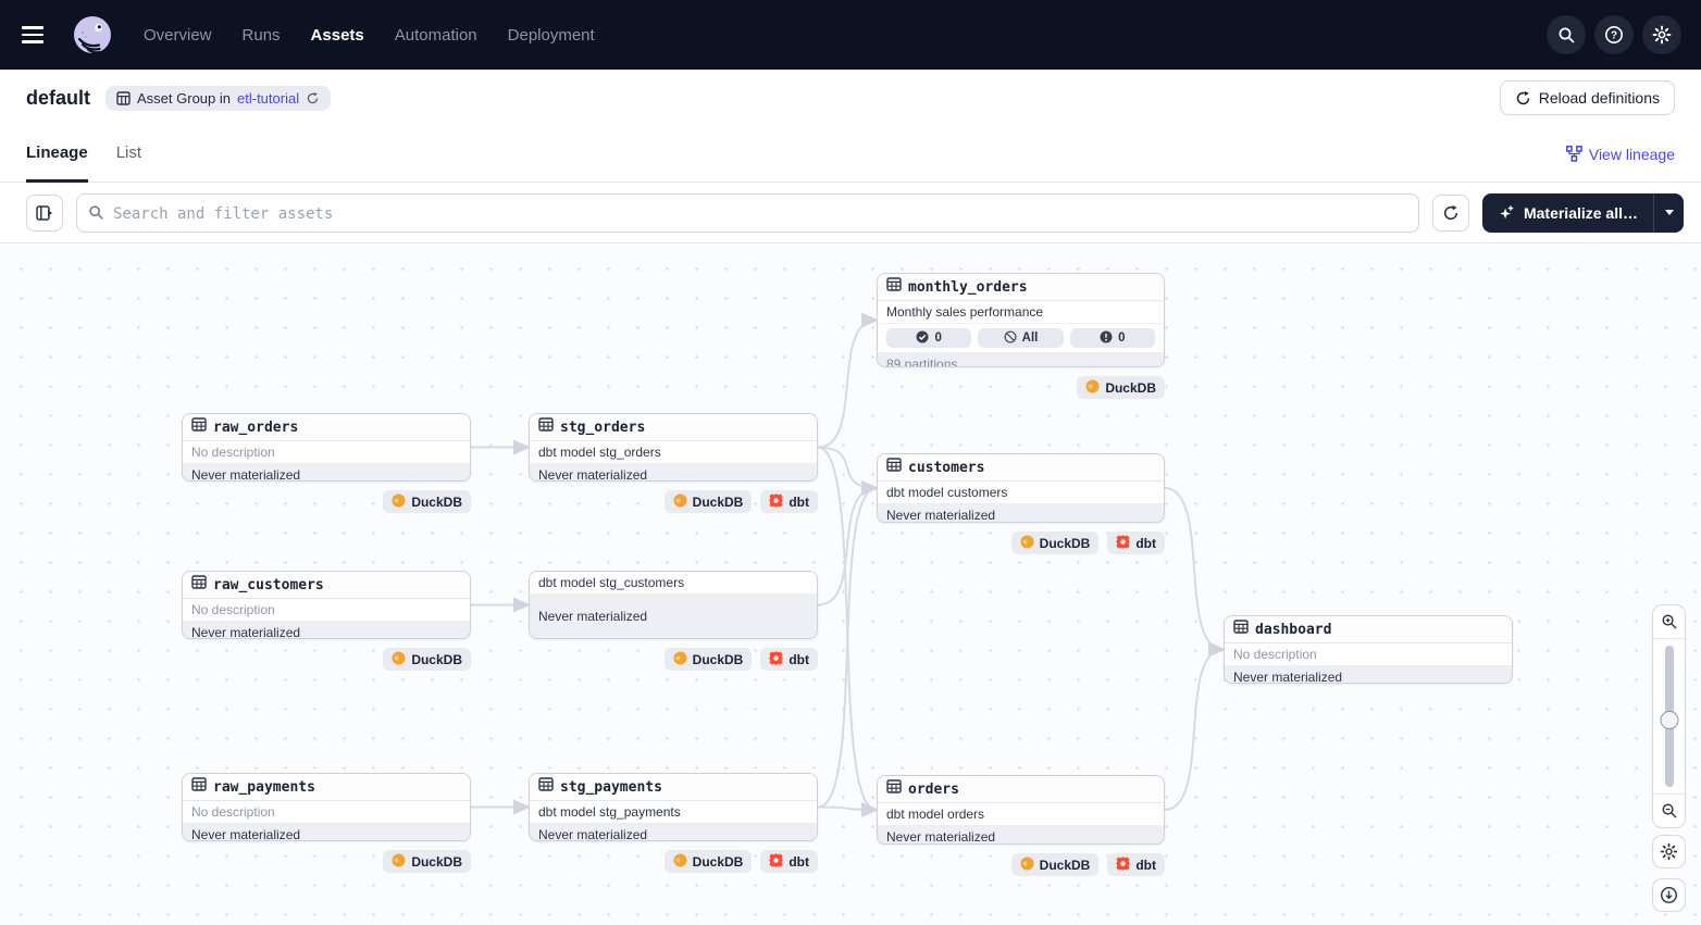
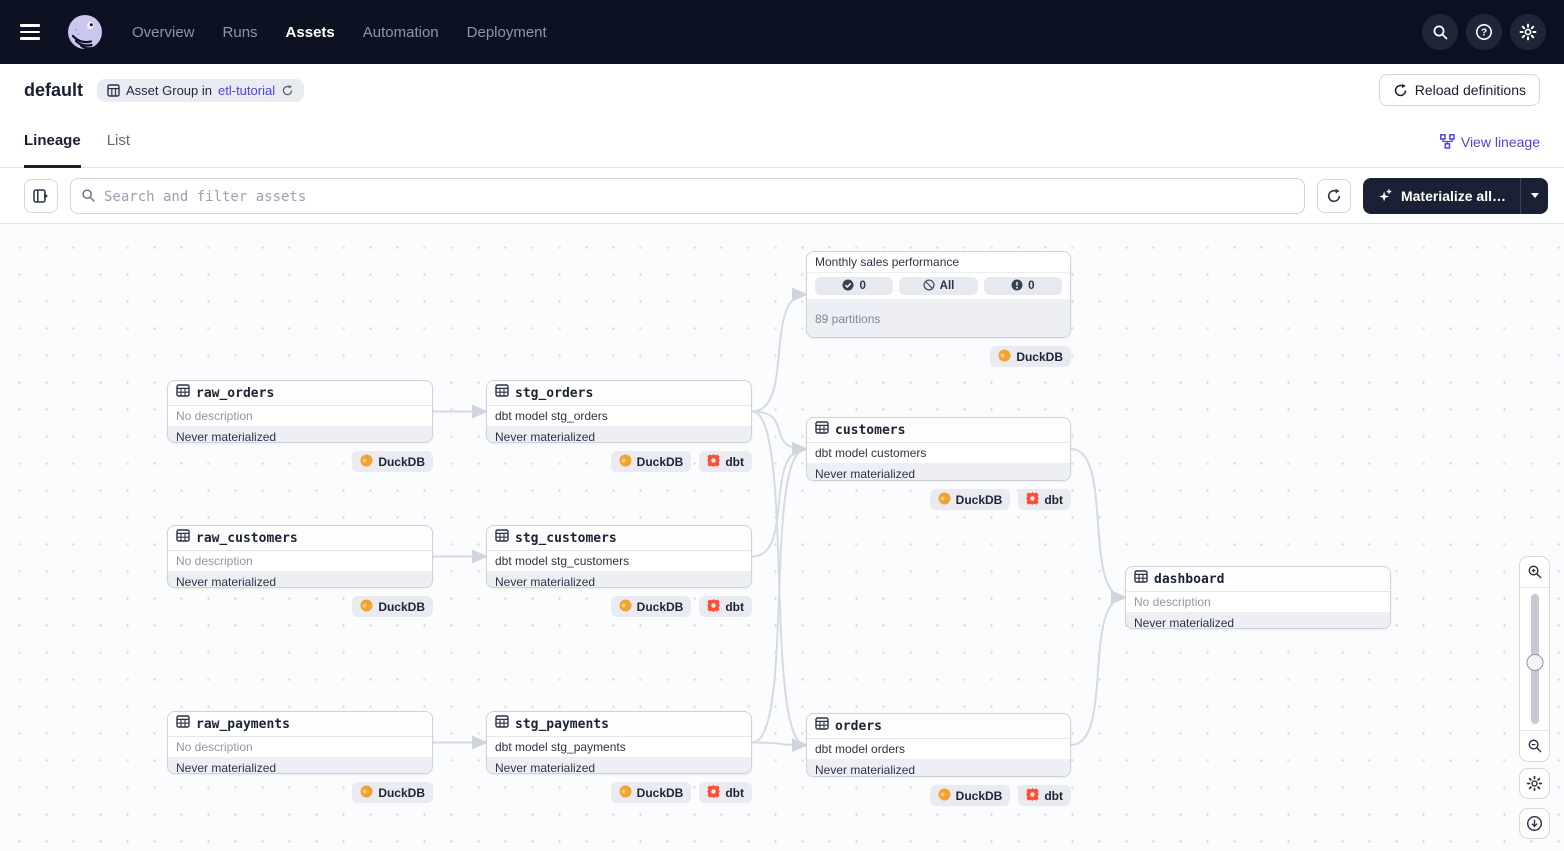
  Overview
  Runs
  Assets
  Automation
  Deployment
  ?
  default
  Asset Group in
  etl-tutorial
  Reload definitions
  Lineage
  List
  View lineage
  Search and filter assets
  Materialize all…
- monthly_orders
  Monthly sales performance
  0
  All
  0
  89 partitions
  DuckDB
  raw_orders
  No description
  Never materialized
  DuckDB
  stg_orders
  dbt model stg_orders
  Never materialized
  DuckDB
  dbt
  customers
  dbt model customers
  Never materialized
  DuckDB
  dbt
  raw_customers
  No description
  Never materialized
  DuckDB
+ stg_customers
  dbt model stg_customers
  Never materialized
  DuckDB
  dbt
  dashboard
  No description
  Never materialized
  raw_payments
  No description
  Never materialized
  DuckDB
  stg_payments
  dbt model stg_payments
  Never materialized
  DuckDB
  dbt
  orders
  dbt model orders
  Never materialized
  DuckDB
  dbt
